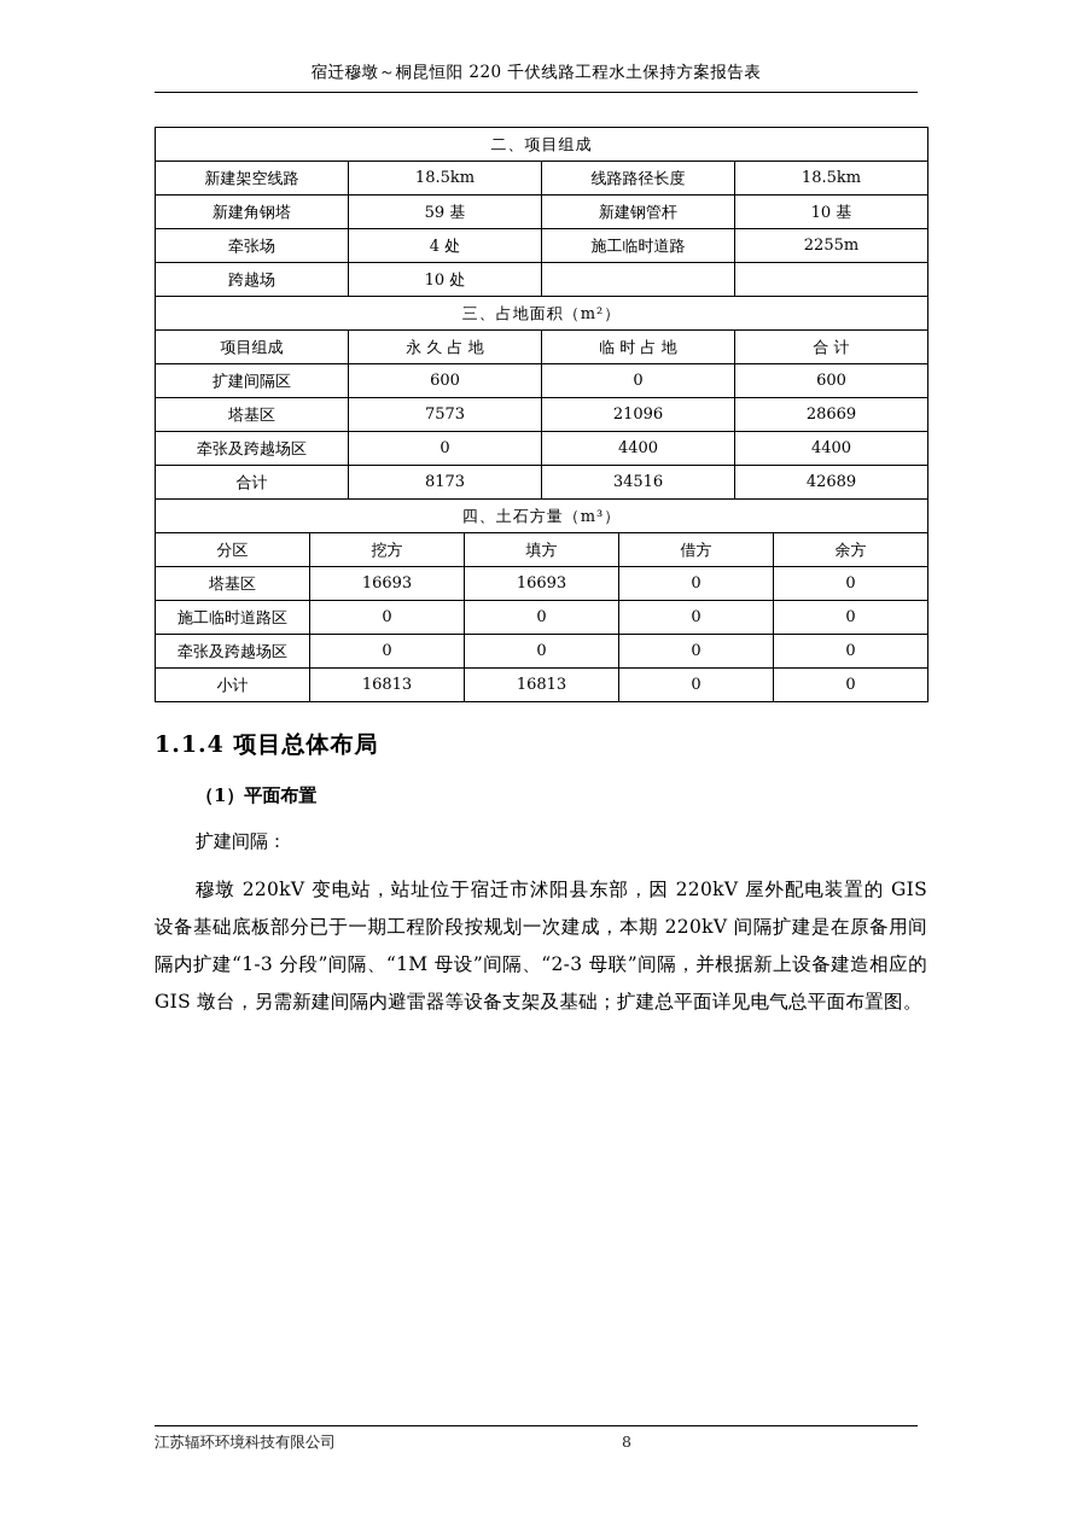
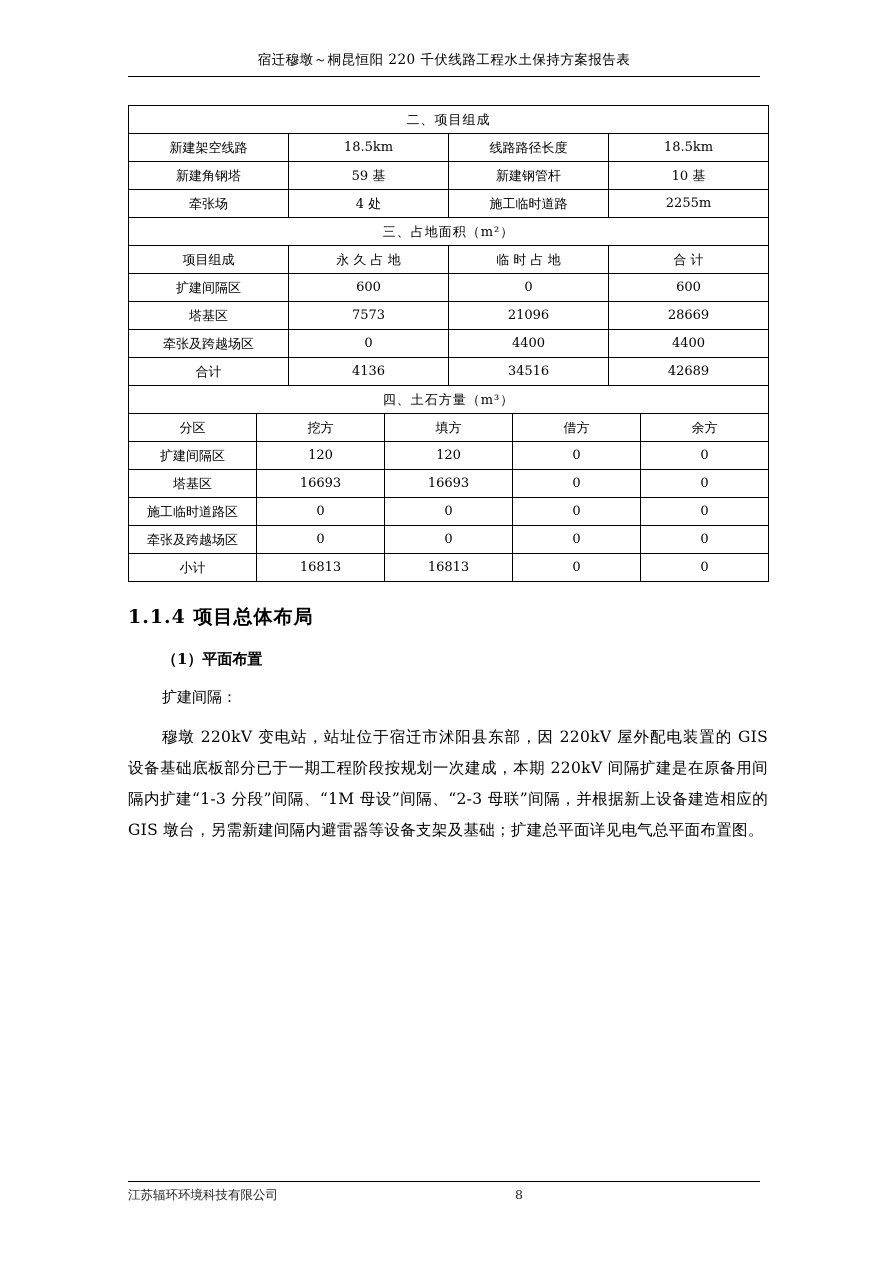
  宿迁穆墩～桐昆恒阳 220 千伏线路工程水土保持方案报告表
  二、项目组成
  新建架空线路	18.5km	线路路径长度	18.5km
  新建角钢塔	59 基	新建钢管杆	10 基
  牵张场	4 处	施工临时道路	2255m
- 跨越场	10 处
  三、占地面积（m²）
  项目组成	永 久 占 地	临 时 占 地	合 计
  扩建间隔区	600	0	600
  塔基区	7573	21096	28669
  牵张及跨越场区	0	4400	4400
- 合计	8173	34516	42689
+ 合计	4136	34516	42689
  四、土石方量（m³）
  分区	挖方	填方	借方	余方
+ 扩建间隔区	120	120	0	0
  塔基区	16693	16693	0	0
  施工临时道路区	0	0	0	0
  牵张及跨越场区	0	0	0	0
  小计	16813	16813	0	0
  1.1.4 项目总体布局
  （1）平面布置
  扩建间隔：
  穆墩 220kV 变电站，站址位于宿迁市沭阳县东部，因 220kV 屋外配电装置的 GIS 设备基础底板部分已于一期工程阶段按规划一次建成，本期 220kV 间隔扩建是在原备用间隔内扩建“1-3 分段”间隔、“1M 母设”间隔、“2-3 母联”间隔，并根据新上设备建造相应的 GIS 墩台，另需新建间隔内避雷器等设备支架及基础；扩建总平面详见电气总平面布置图。
  江苏辐环环境科技有限公司
  8
